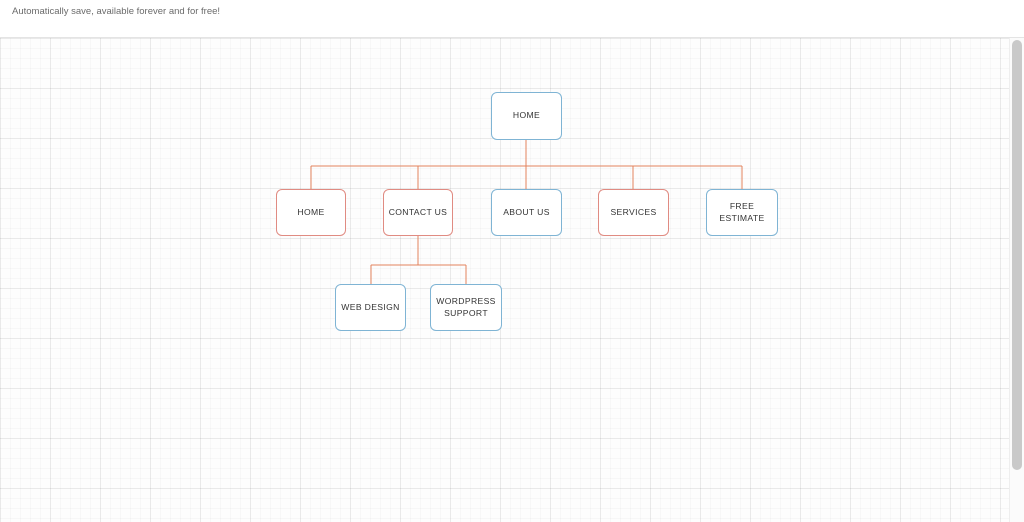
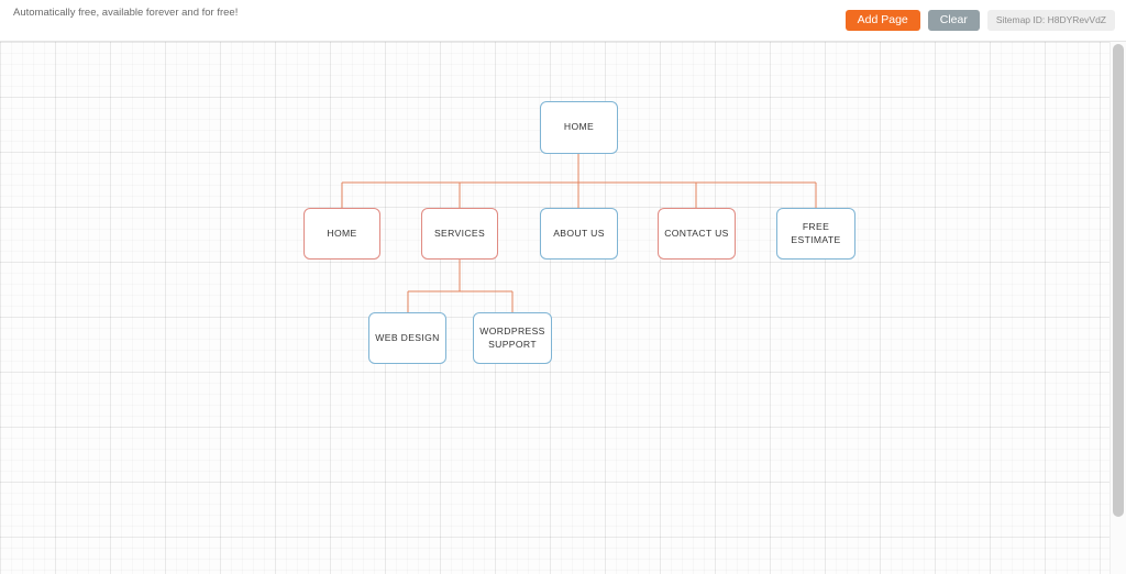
- Automatically save, available forever and for free!
+ Automatically free, available forever and for free!
+ Add Page
+ Clear
+ Sitemap ID: H8DYRevVdZ
  HOME
  HOME
- CONTACT US
+ SERVICES
  ABOUT US
- SERVICES
+ CONTACT US
  FREE ESTIMATE
  WEB DESIGN
  WORDPRESS
  SUPPORT
